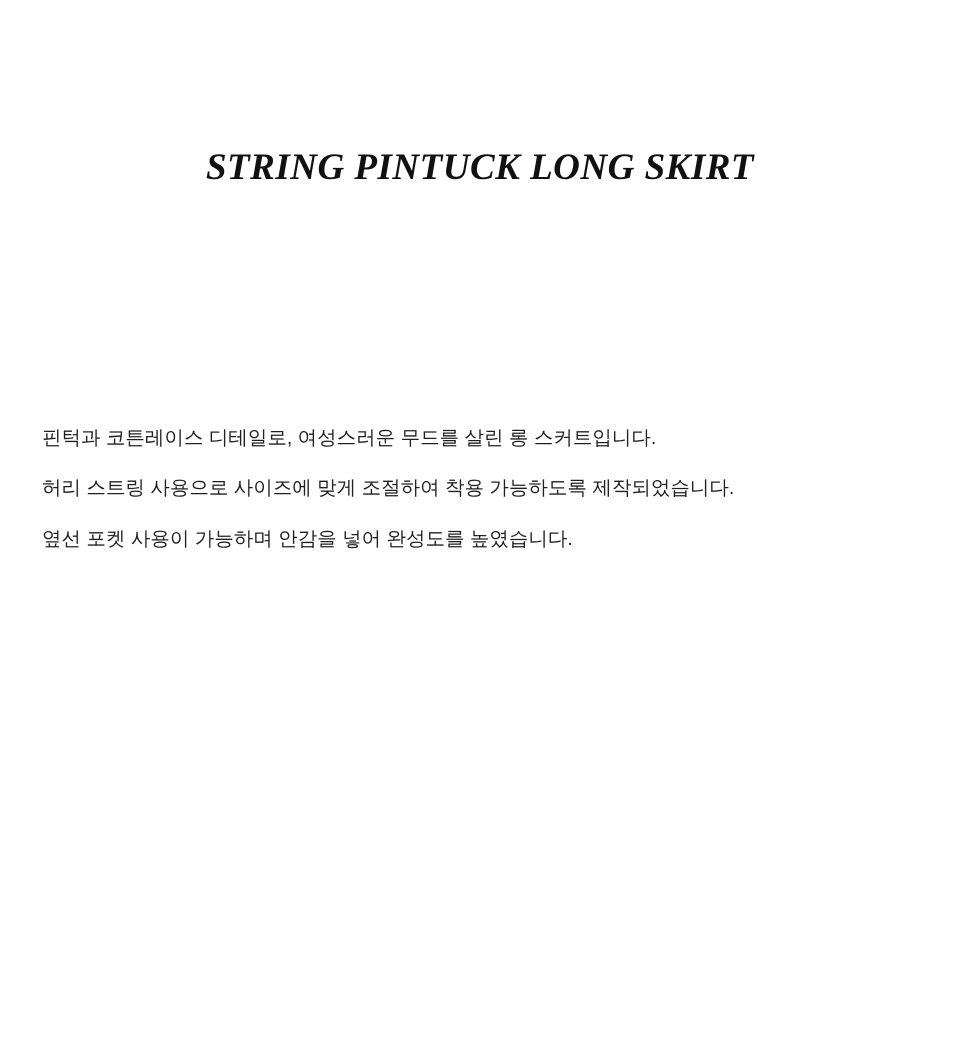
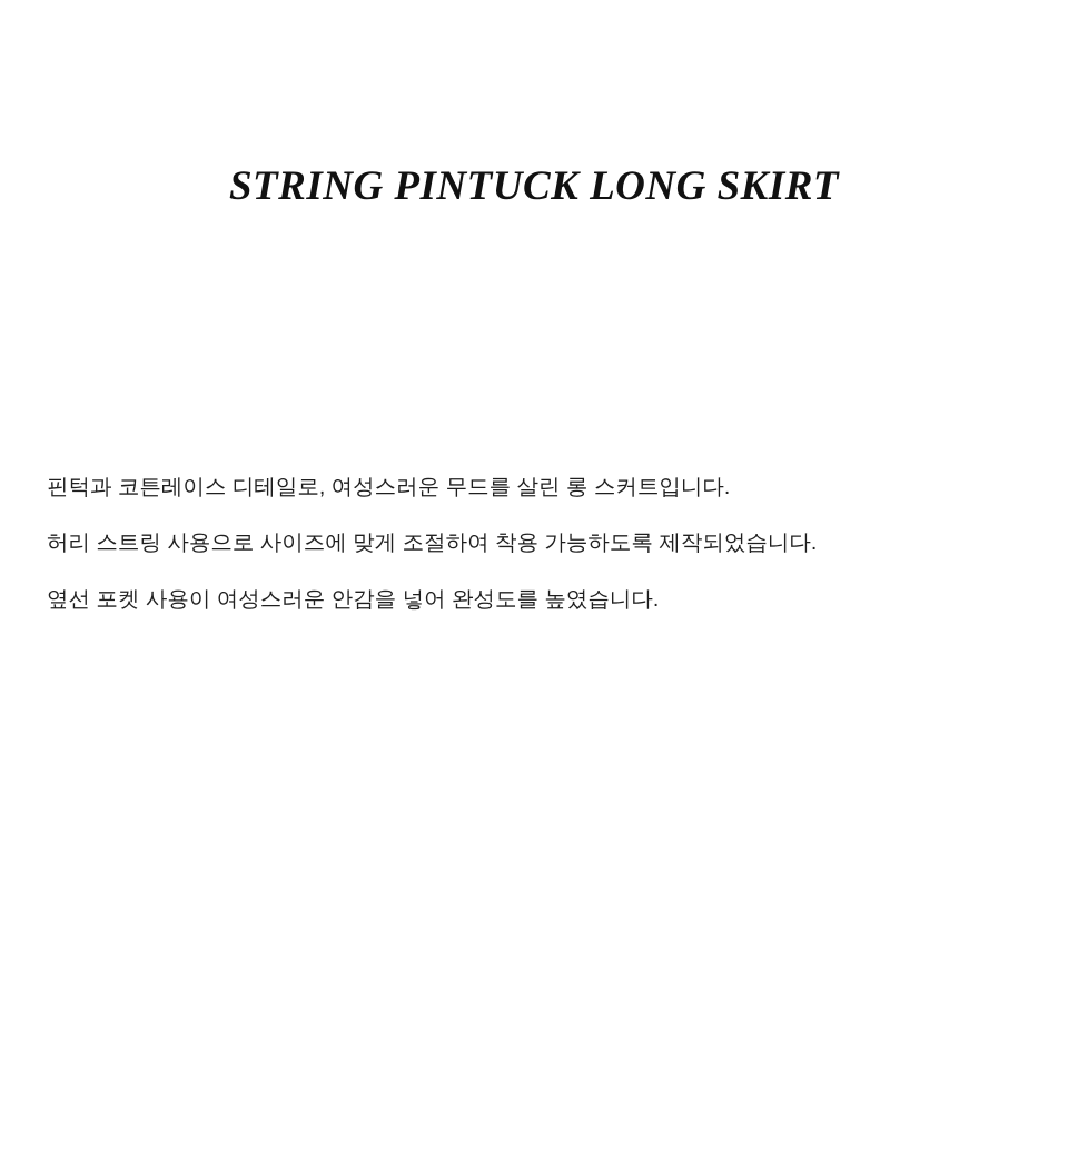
  STRING PINTUCK LONG SKIRT
  핀턱과 코튼레이스 디테일로, 여성스러운 무드를 살린 롱 스커트입니다.
  허리 스트링 사용으로 사이즈에 맞게 조절하여 착용 가능하도록 제작되었습니다.
- 옆선 포켓 사용이 가능하며 안감을 넣어 완성도를 높였습니다.
+ 옆선 포켓 사용이 여성스러운 안감을 넣어 완성도를 높였습니다.
